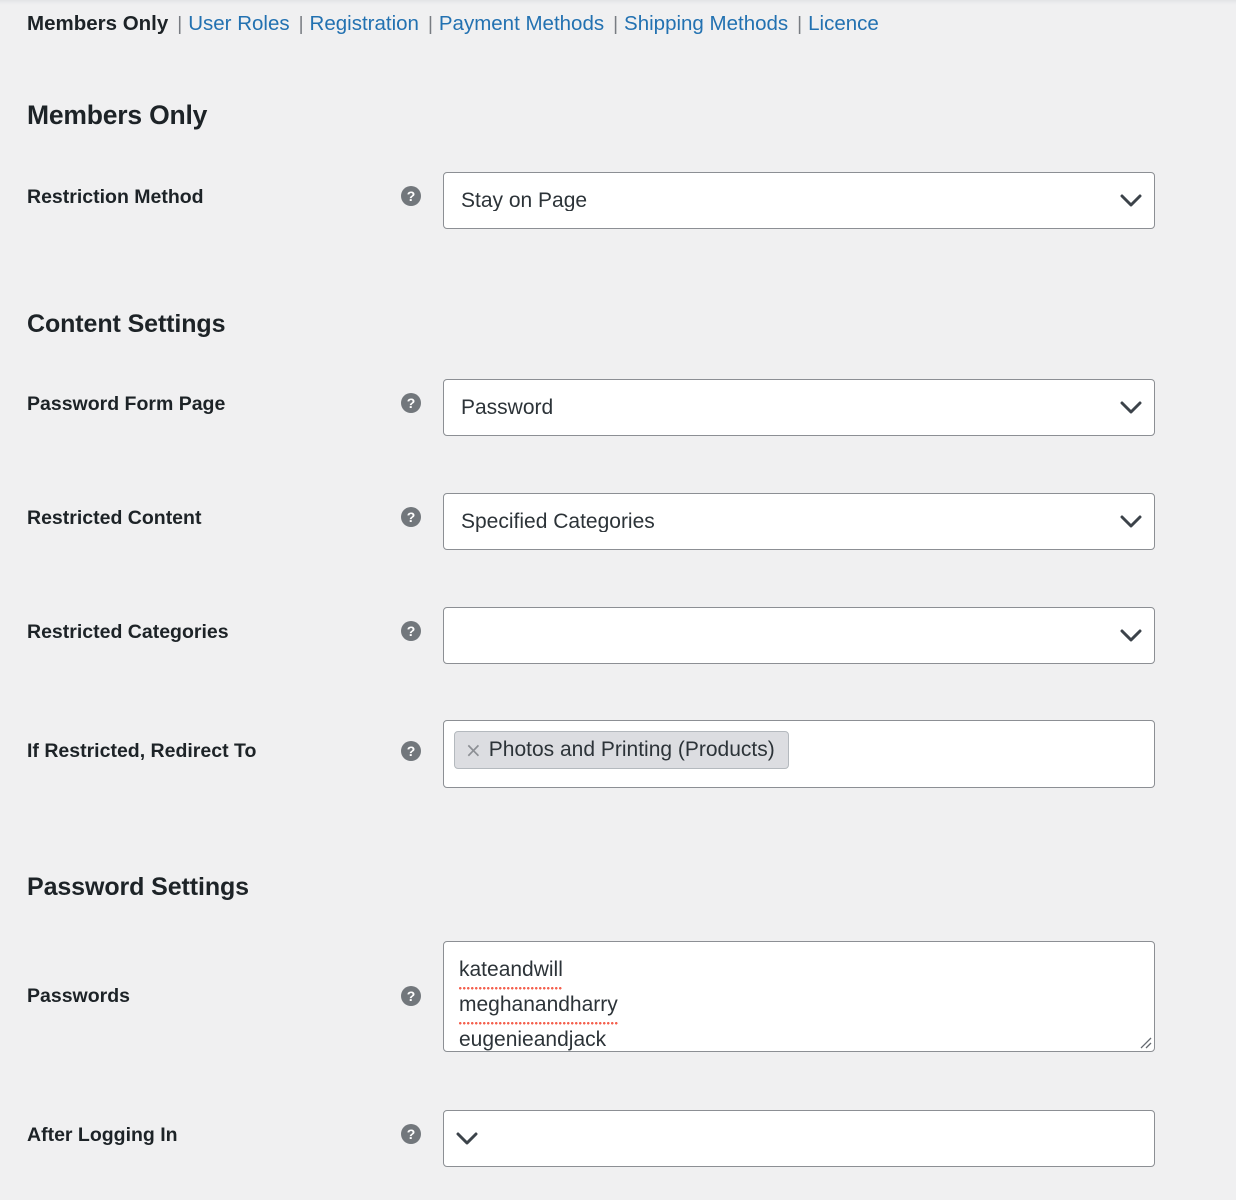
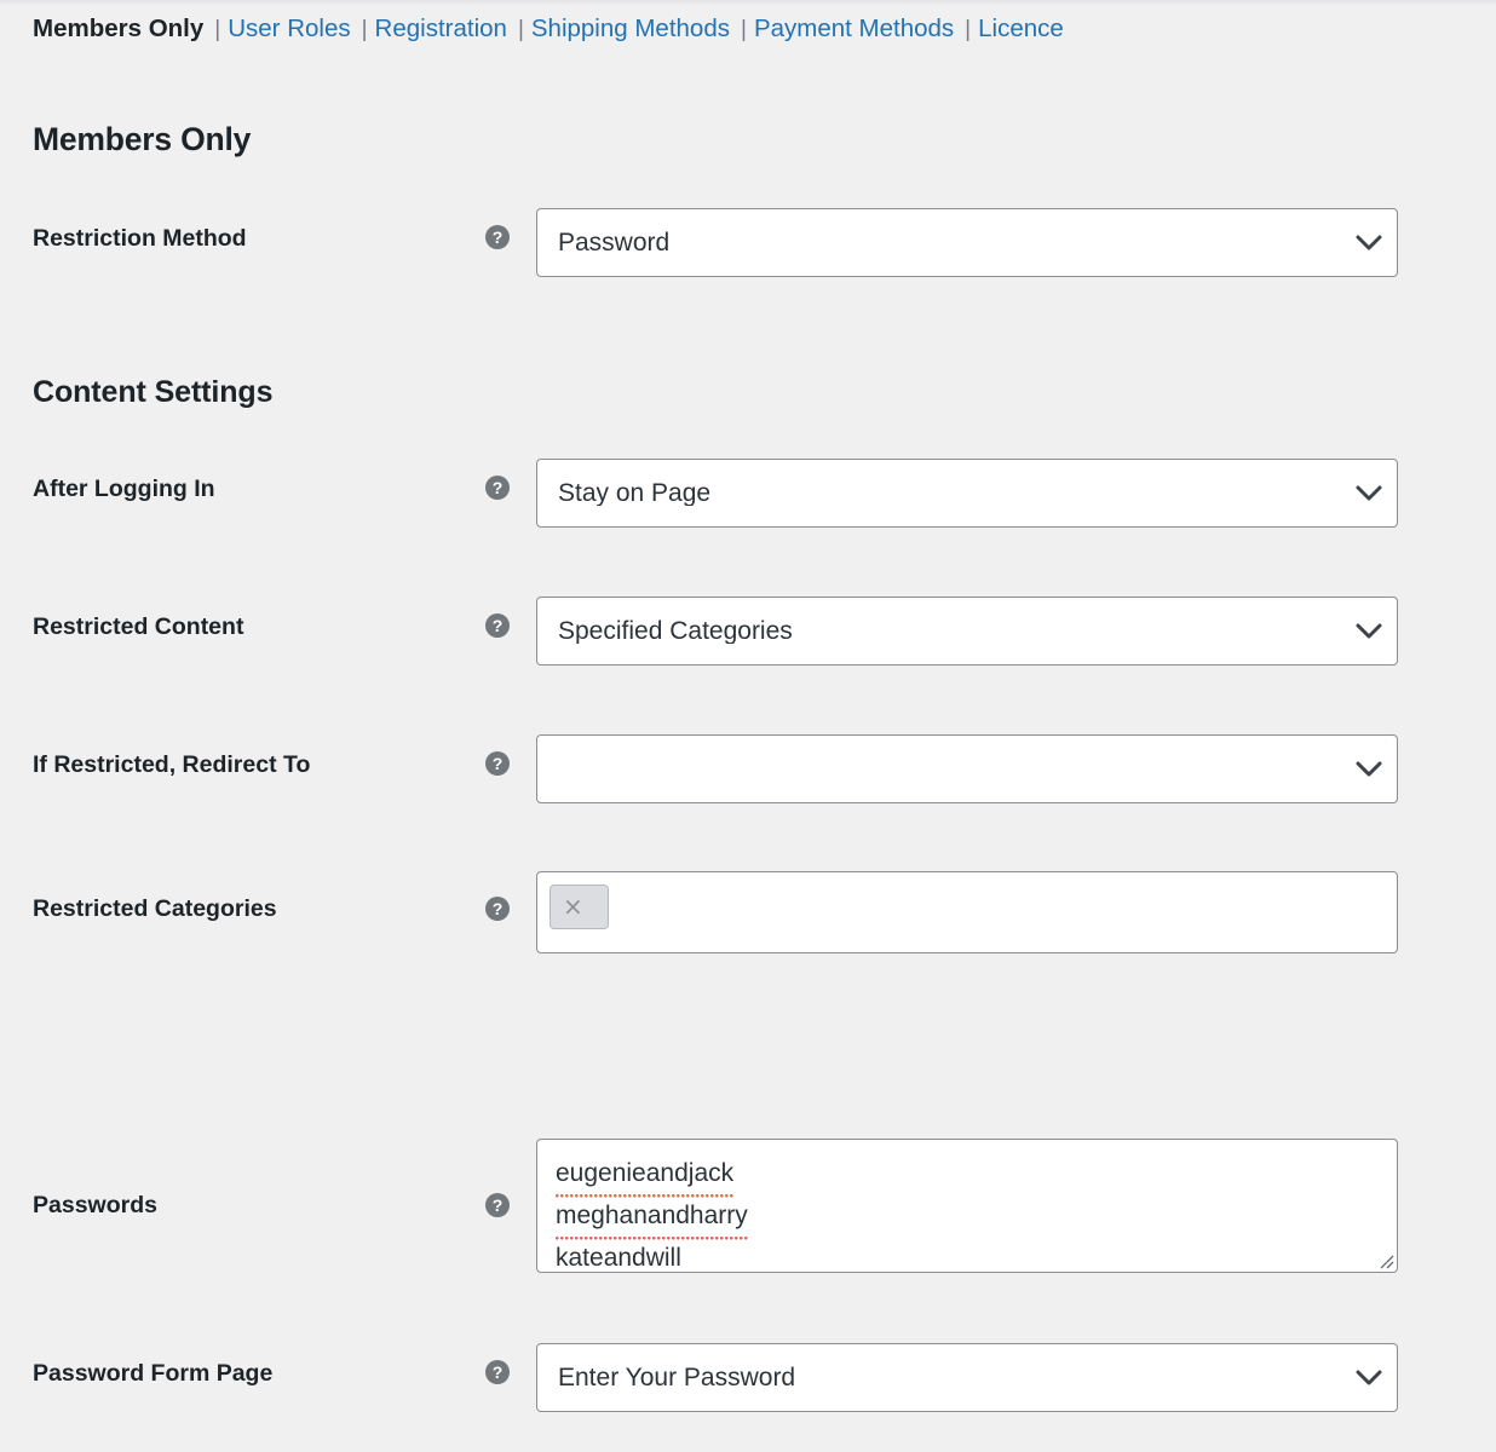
  Members Only
  |
  User Roles
  |
  Registration
  |
- Payment Methods
+ Shipping Methods
  |
- Shipping Methods
+ Payment Methods
  |
  Licence
  Members Only
  Restriction Method
  ?
- Stay on Page
+ Password
  Content Settings
- Password Form Page
+ After Logging In
  ?
- Password
+ Stay on Page
  Restricted Content
  ?
  Specified Categories
- Restricted Categories
+ If Restricted, Redirect To
  ?
- If Restricted, Redirect To
+ Restricted Categories
  ?
  ×
- Photos and Printing (Products)
- Password Settings
  Passwords
  ?
- kateandwill
+ eugenieandjack
  meghanandharry
- eugenieandjack
+ kateandwill
- After Logging In
+ Password Form Page
  ?
+ Enter Your Password
